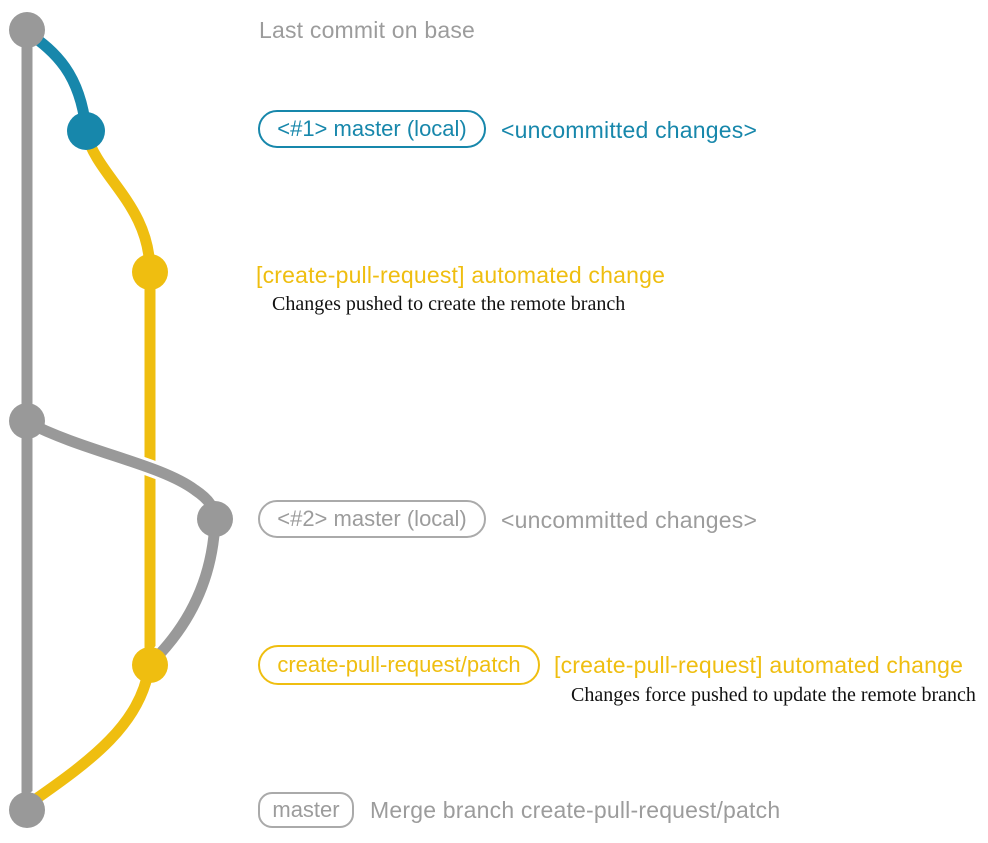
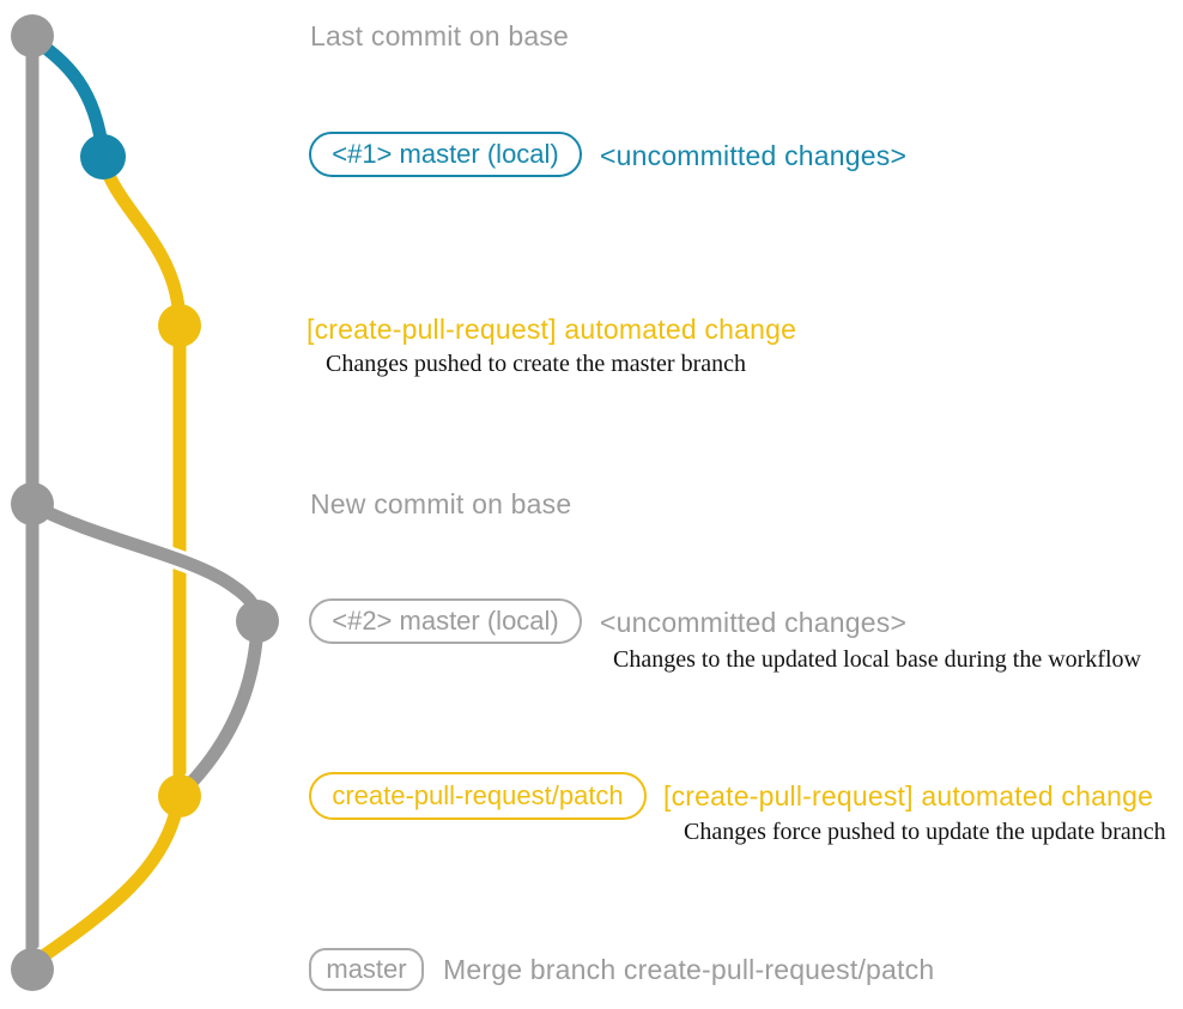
  Last commit on base
  <#1> master (local)
  <uncommitted changes>
  [create-pull-request] automated change
- Changes pushed to create the remote branch
+ Changes pushed to create the master branch
+ New commit on base
  <#2> master (local)
  <uncommitted changes>
+ Changes to the updated local base during the workflow
  create-pull-request/patch
  [create-pull-request] automated change
- Changes force pushed to update the remote branch
+ Changes force pushed to update the update branch
  master
  Merge branch create-pull-request/patch
